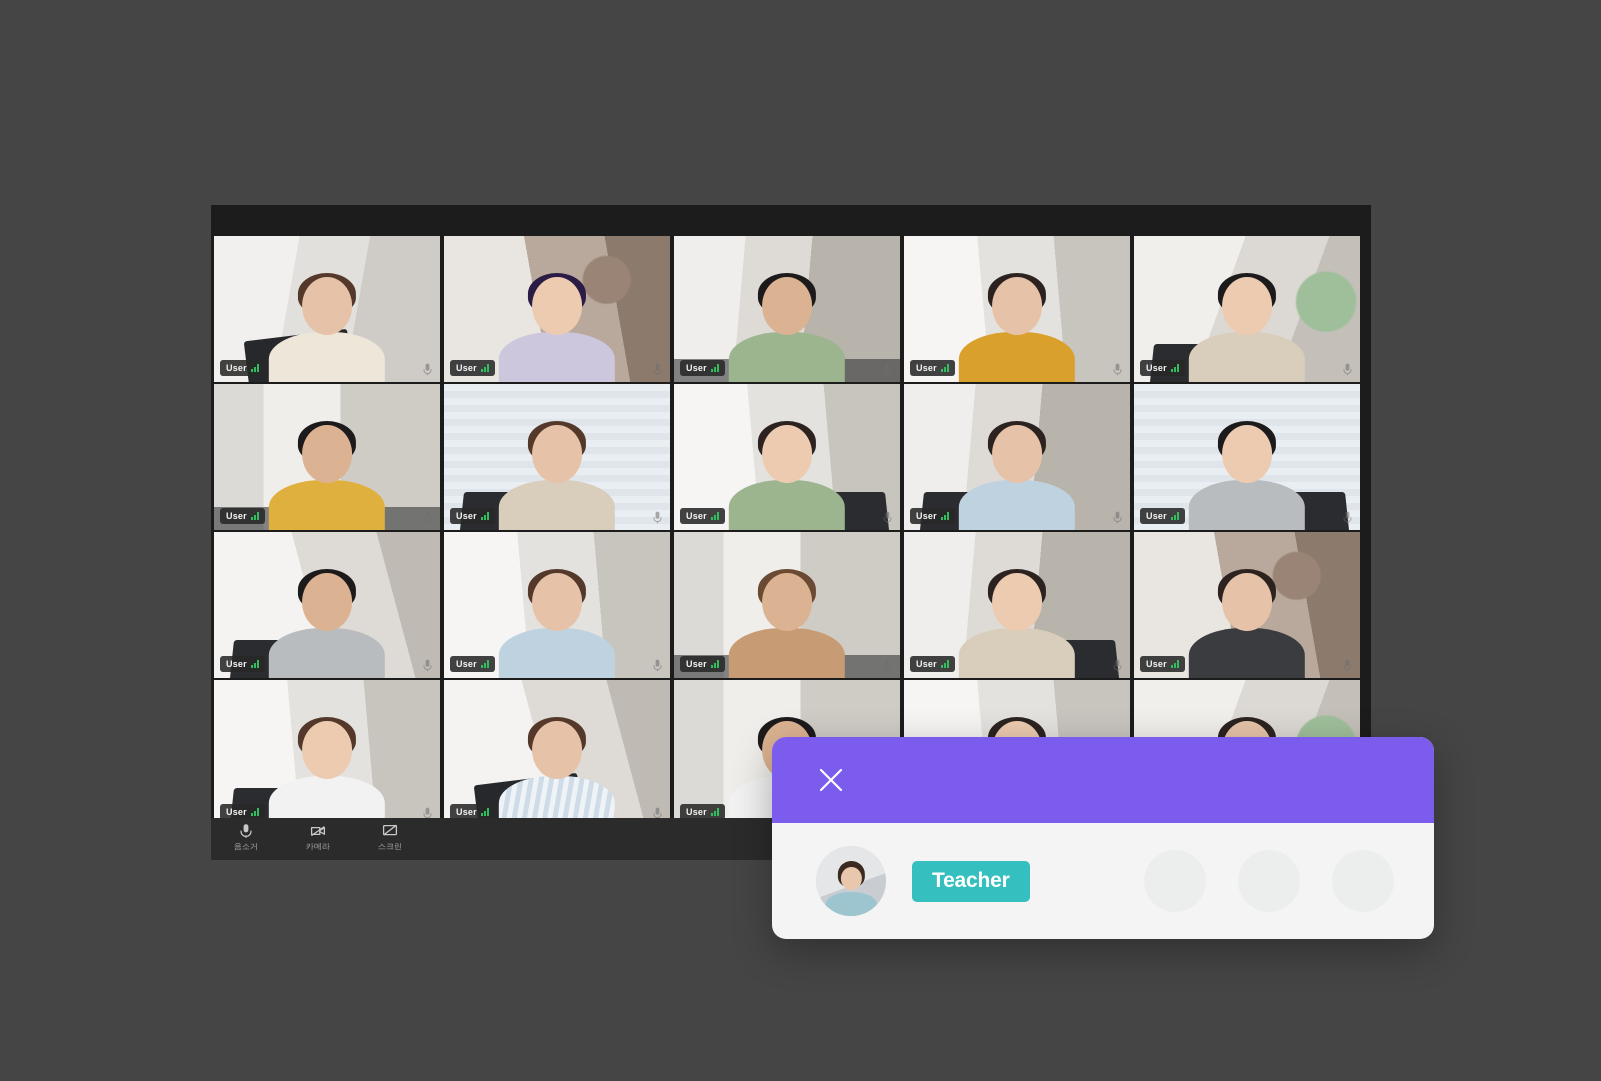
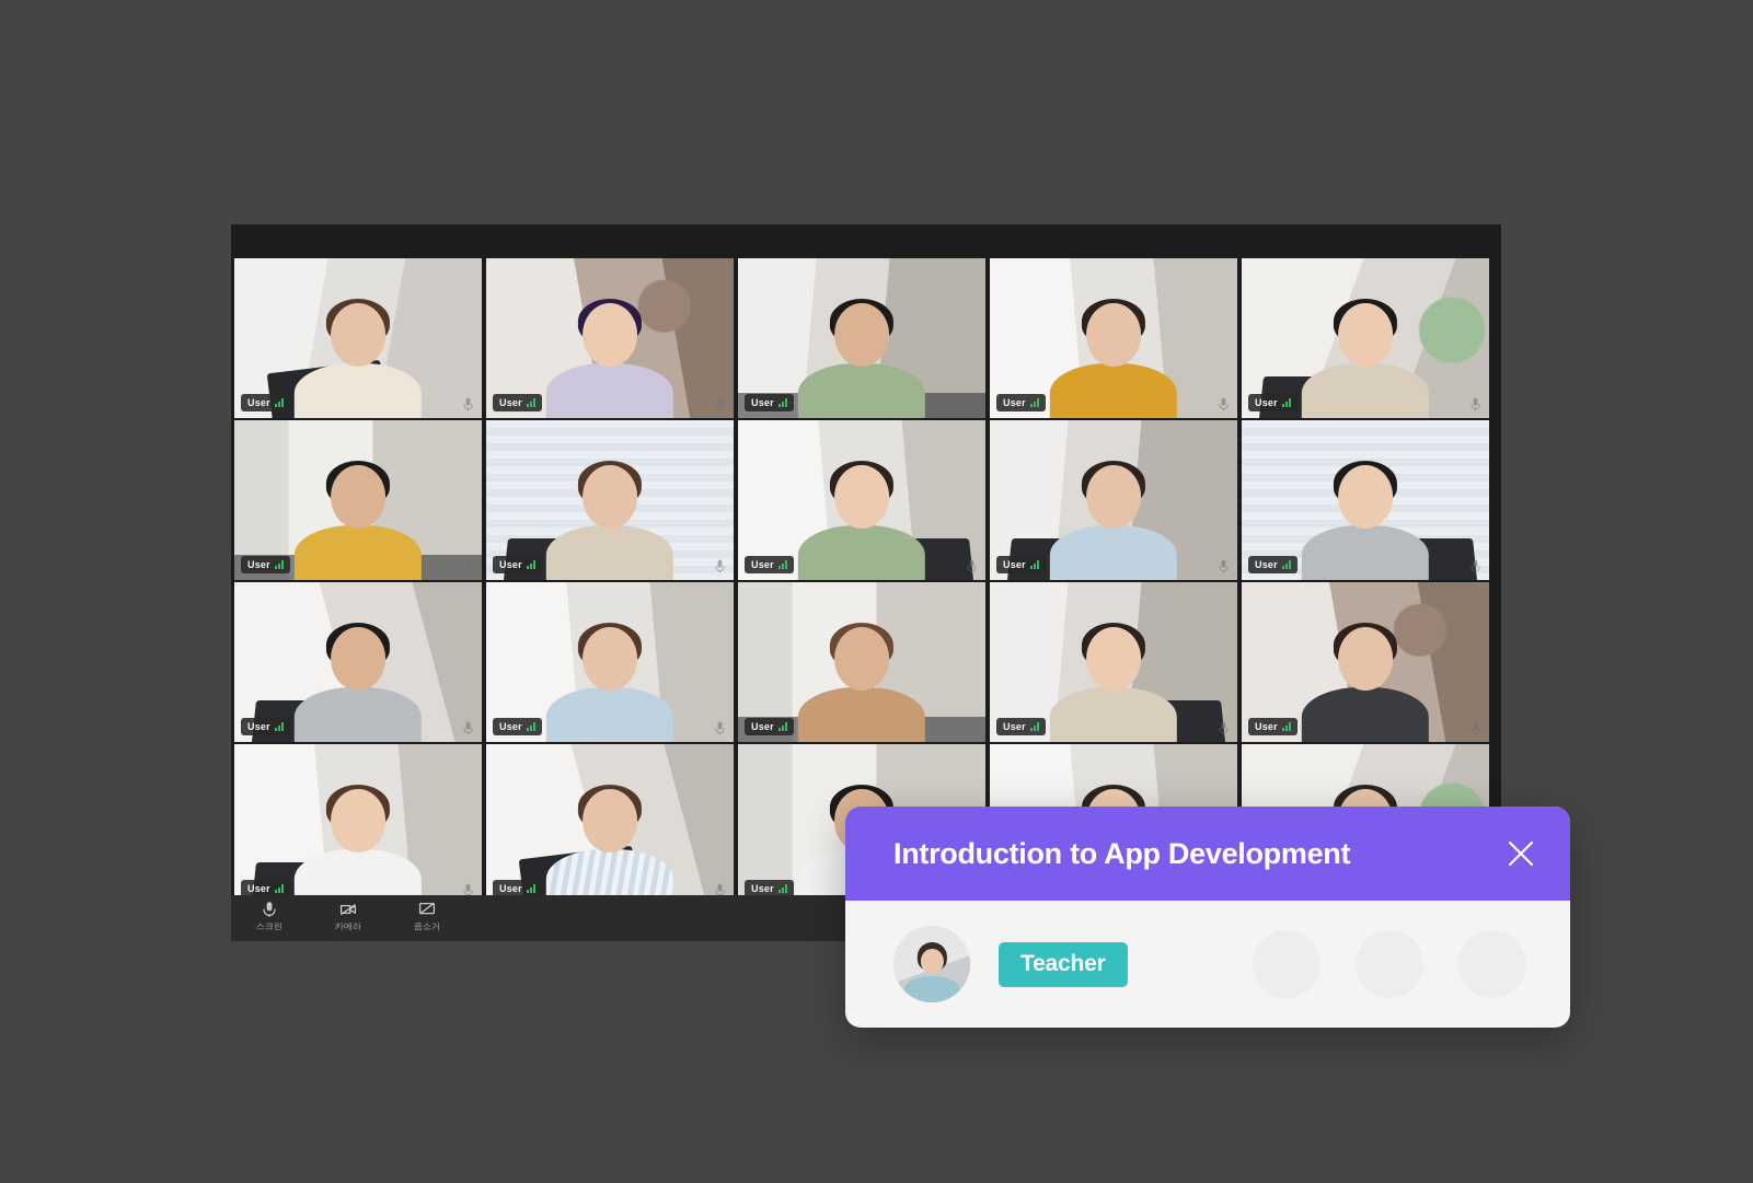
  User
  User
  User
  User
  User
  User
  User
  User
  User
  User
  User
  User
  User
  User
  User
  User
  User
  User
- 음소거
+ 스크린
  카메라
- 스크린
+ 음소거
+ Introduction to App Development
  Teacher
